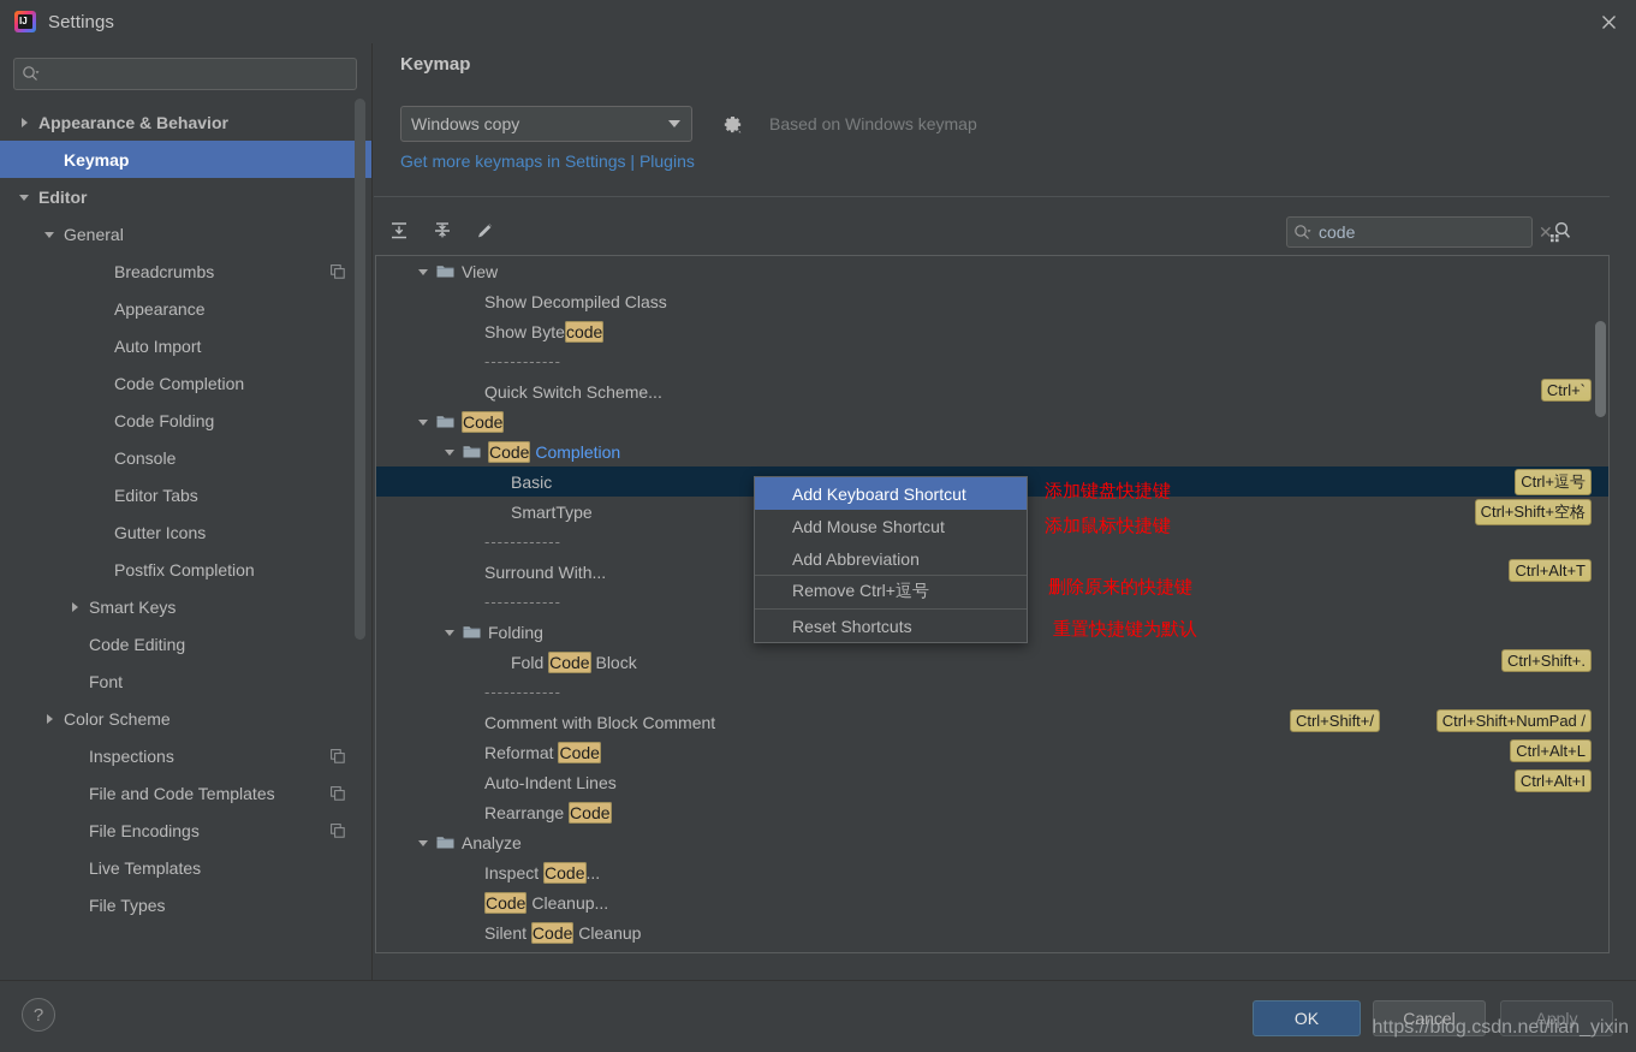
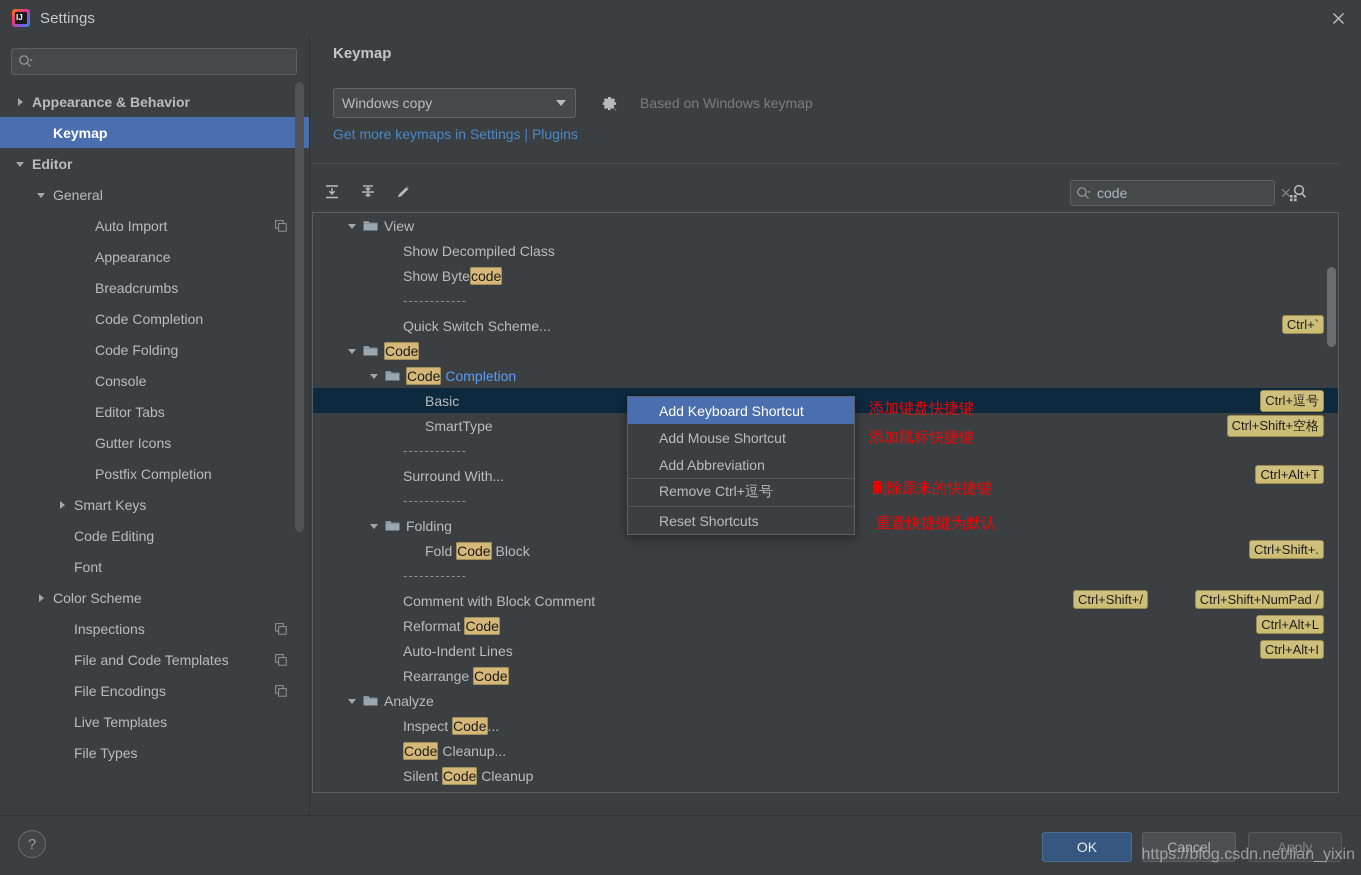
  IJ
  Settings
  Appearance & Behavior
  Keymap
  Editor
  General
- Breadcrumbs
+ Auto Import
  Appearance
- Auto Import
+ Breadcrumbs
  Code Completion
  Code Folding
  Console
  Editor Tabs
  Gutter Icons
  Postfix Completion
  Smart Keys
  Code Editing
  Font
  Color Scheme
  Inspections
  File and Code Templates
  File Encodings
  Live Templates
  File Types
  Keymap
  Windows copy
  Based on Windows keymap
  Get more keymaps in Settings | Plugins
  code
  ✕
  View
  Show Decompiled Class
  Show Bytecode
  ------------
  Quick Switch Scheme...
  Ctrl+`
  Code
  Code Completion
  Basic
  Ctrl+逗号
  SmartType
  Ctrl+Shift+空格
  ------------
  Surround With...
  Ctrl+Alt+T
  ------------
  Folding
  Fold Code Block
  Ctrl+Shift+.
  ------------
  Comment with Block Comment
  Ctrl+Shift+NumPad /
  Ctrl+Shift+/
  Reformat Code
  Ctrl+Alt+L
  Auto-Indent Lines
  Ctrl+Alt+I
  Rearrange Code
  Analyze
  Inspect Code...
  Code Cleanup...
  Silent Code Cleanup
  Add Keyboard Shortcut
  Add Mouse Shortcut
  Add Abbreviation
  Remove Ctrl+逗号
  Reset Shortcuts
  添加键盘快捷键
  添加鼠标快捷键
  删除原来的快捷键
  重置快捷键为默认
  ?
  OK
  Cancel
  Apply
  https://blog.csdn.net/lian_yixin
